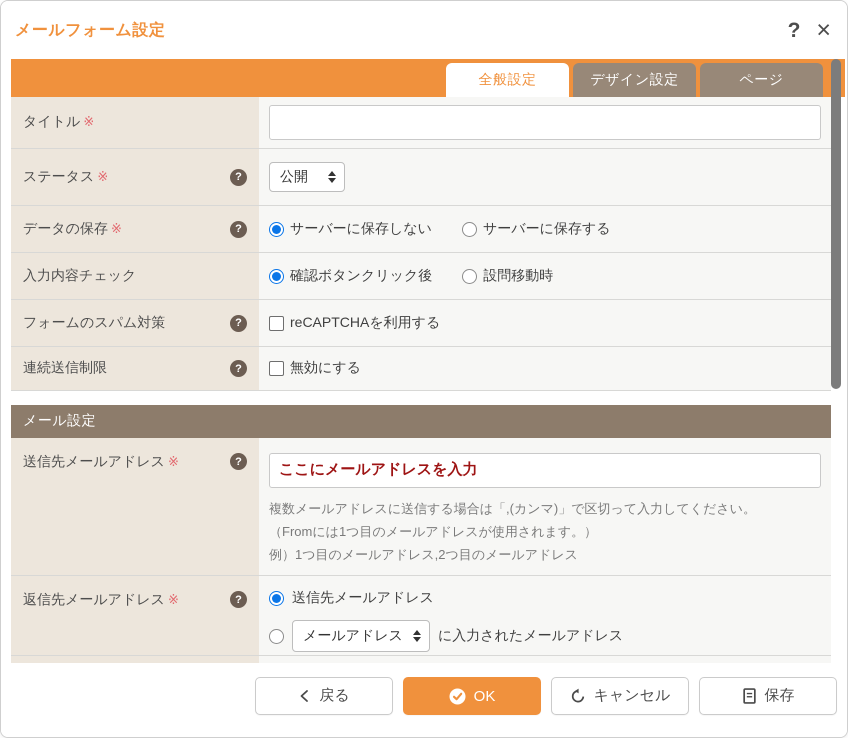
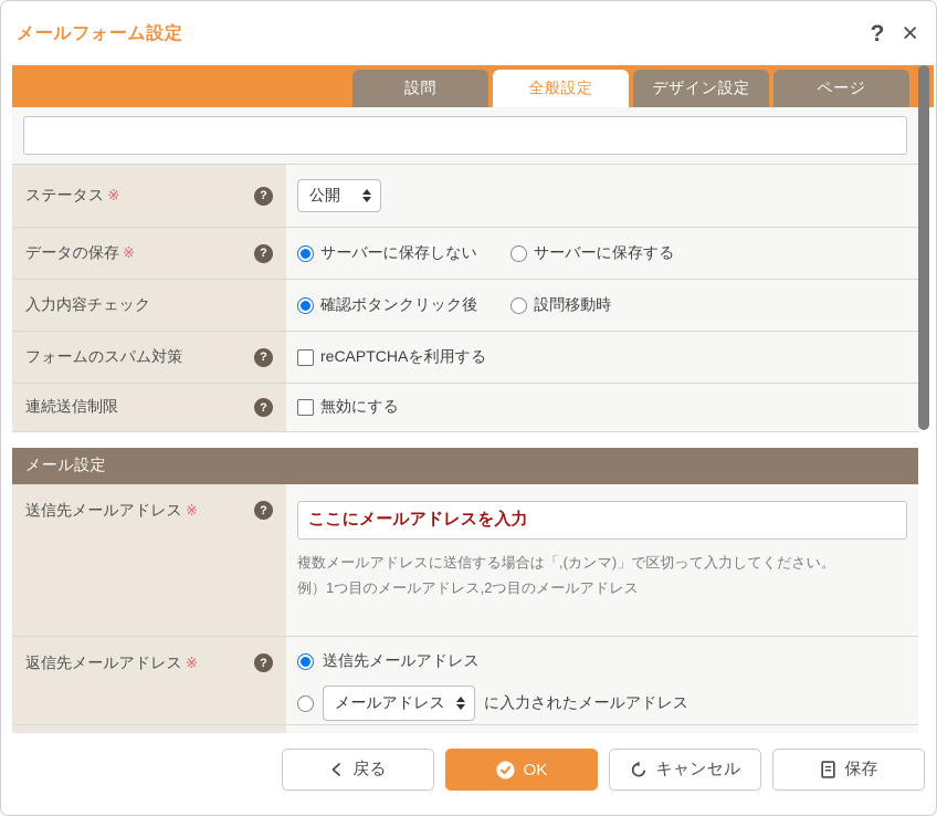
  メールフォーム設定
  ?
  ×
+ 設問
  全般設定
  デザイン設定
  ページ
- タイトル ※
  ステータス ※
  ?
  公開
  データの保存 ※
  ?
  サーバーに保存しない
  サーバーに保存する
  入力内容チェック
  確認ボタンクリック後
  設問移動時
  フォームのスパム対策
  ?
  reCAPTCHAを利用する
  連続送信制限
  ?
  無効にする
  メール設定
  送信先メールアドレス ※
  ?
  ここにメールアドレスを入力
  複数メールアドレスに送信する場合は「,(カンマ)」で区切って入力してください。
- （Fromには1つ目のメールアドレスが使用されます。）
  例）1つ目のメールアドレス,2つ目のメールアドレス
  返信先メールアドレス ※
  ?
  送信先メールアドレス
  メールアドレス
  に入力されたメールアドレス
  戻る
  OK
  キャンセル
  保存
